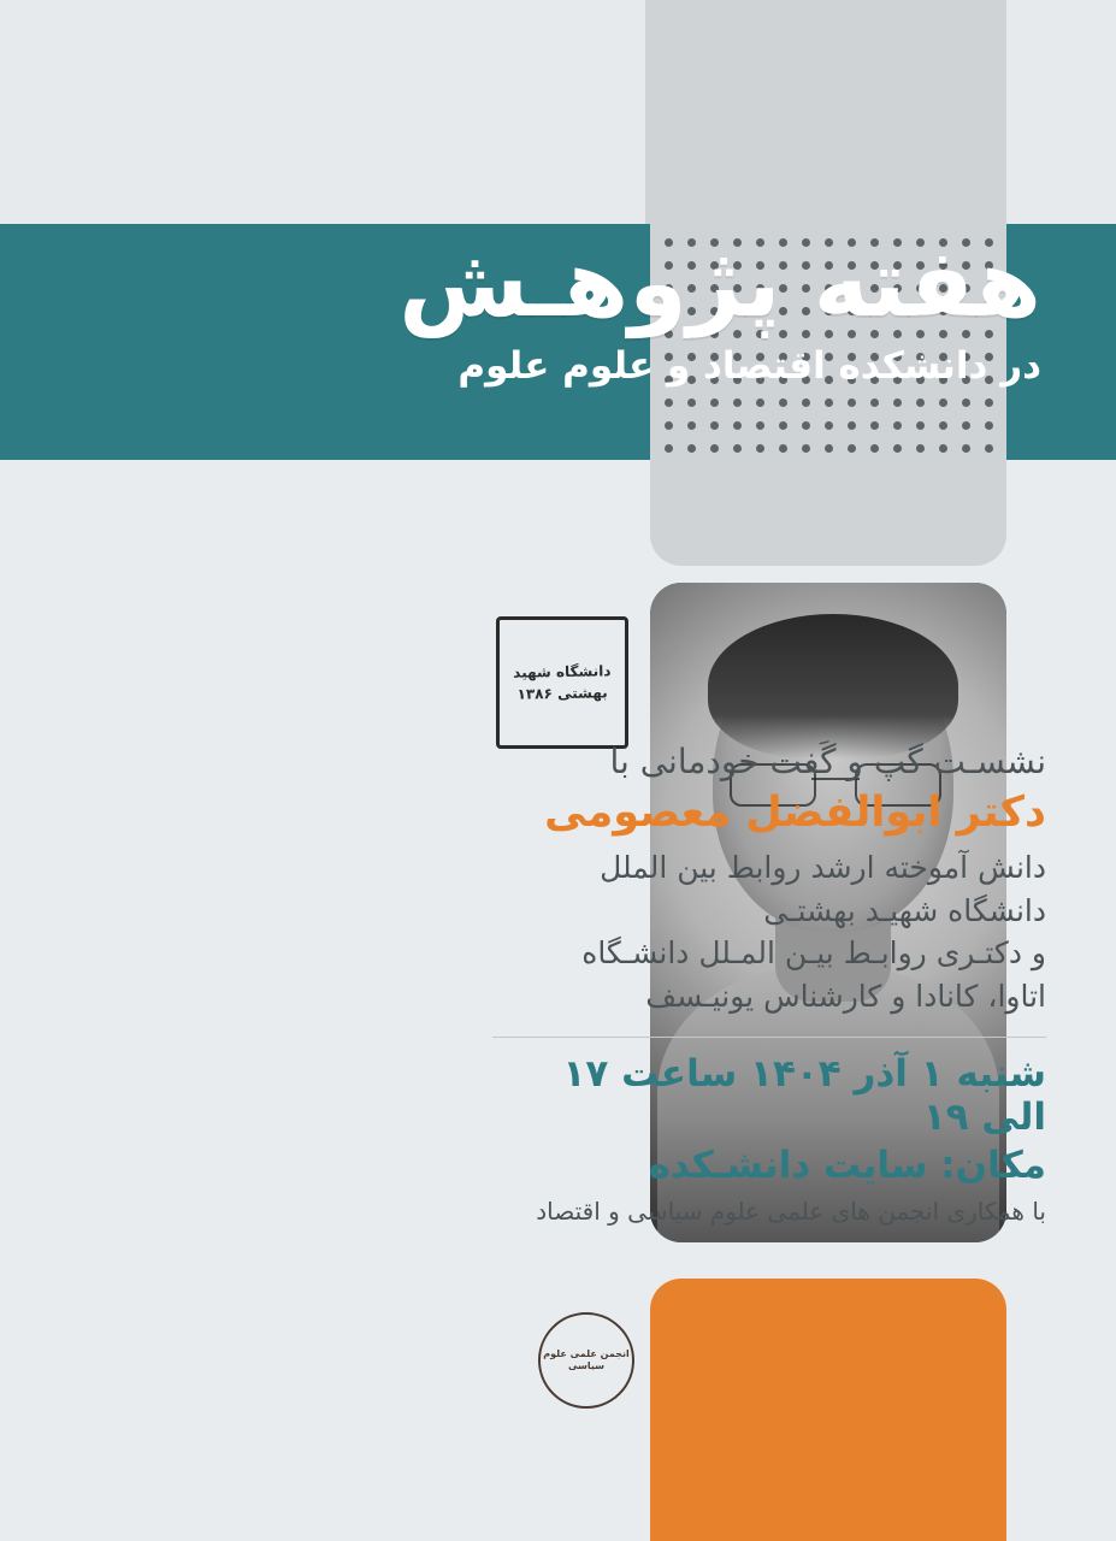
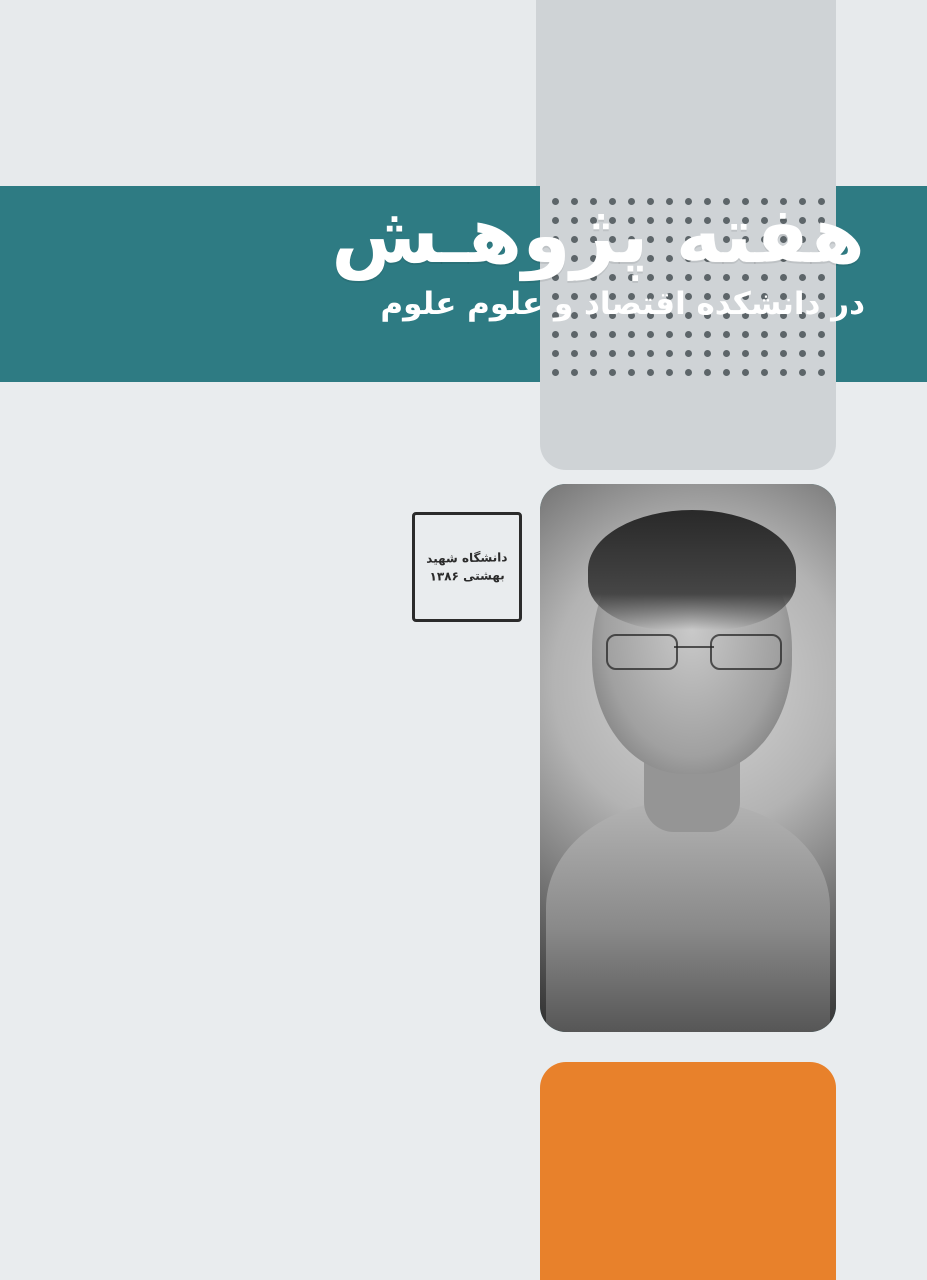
  هفته پژوهـش
  در دانشکده اقتصاد و علوم علوم
  دانشگاه شهید بهشتی ۱۳۸۶
- نشسـت گپ و گَفت خودمانی با
- دکتر ابوالفضل معصومی
- دانش آموخته ارشد روابط بین الملل
- دانشگاه شهیـد بهشتـی
- و دکتـری روابـط بیـن المـلل دانشـگاه
- اتاوا، کانادا و کارشناس یونیـسف
- شنبه ۱ آذر ۱۴۰۴ ساعت ۱۷ الی ۱۹
- مکان: سایت دانشـکده
- با همکاری انجمن های علمی علوم سیاسی و اقتصاد
- انجمن علمی علوم سیاسی
